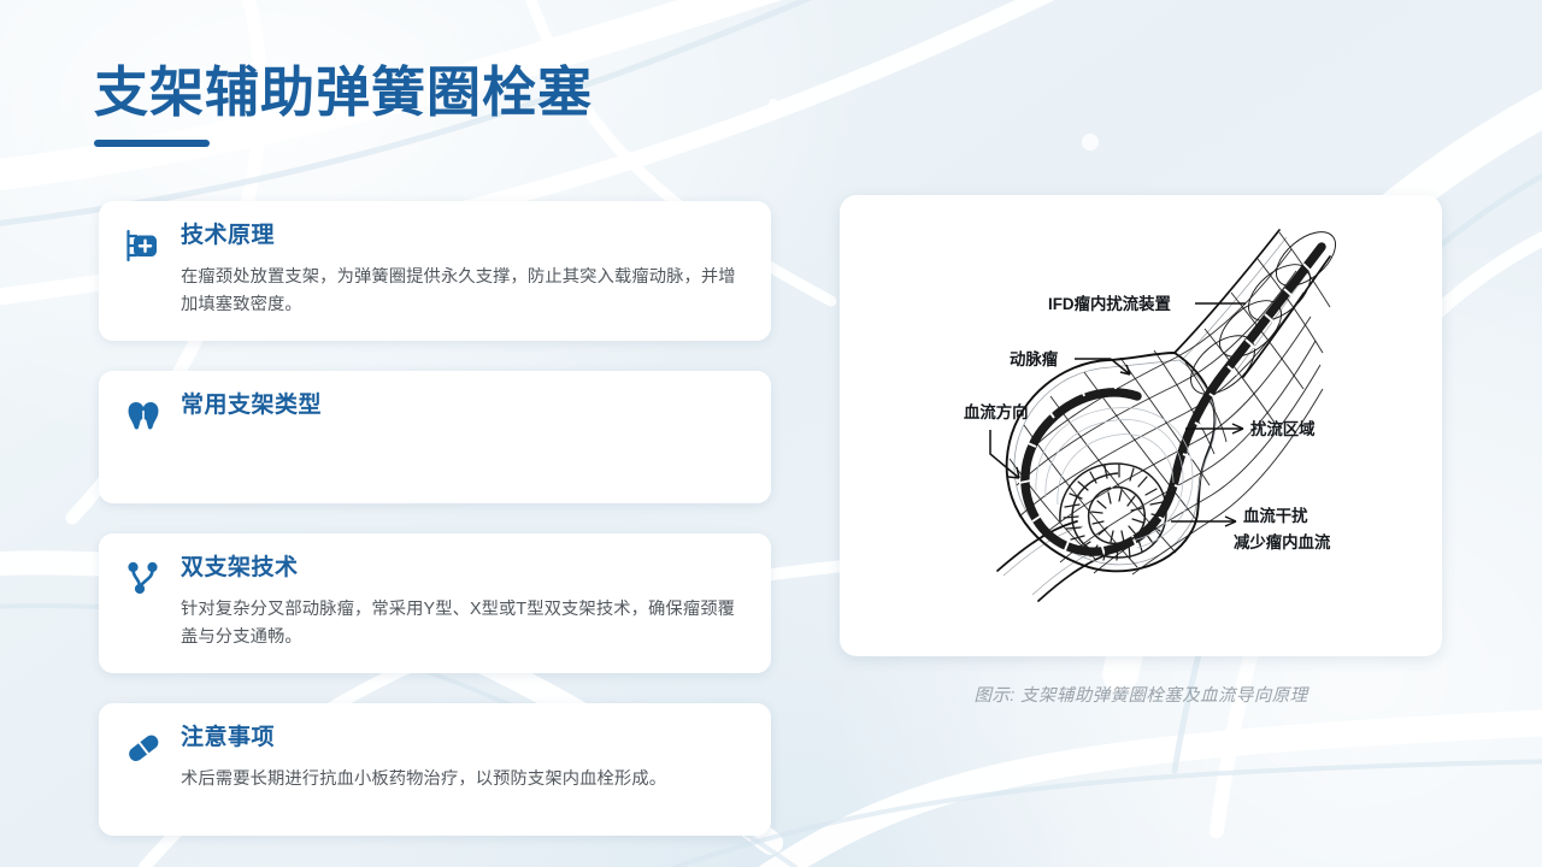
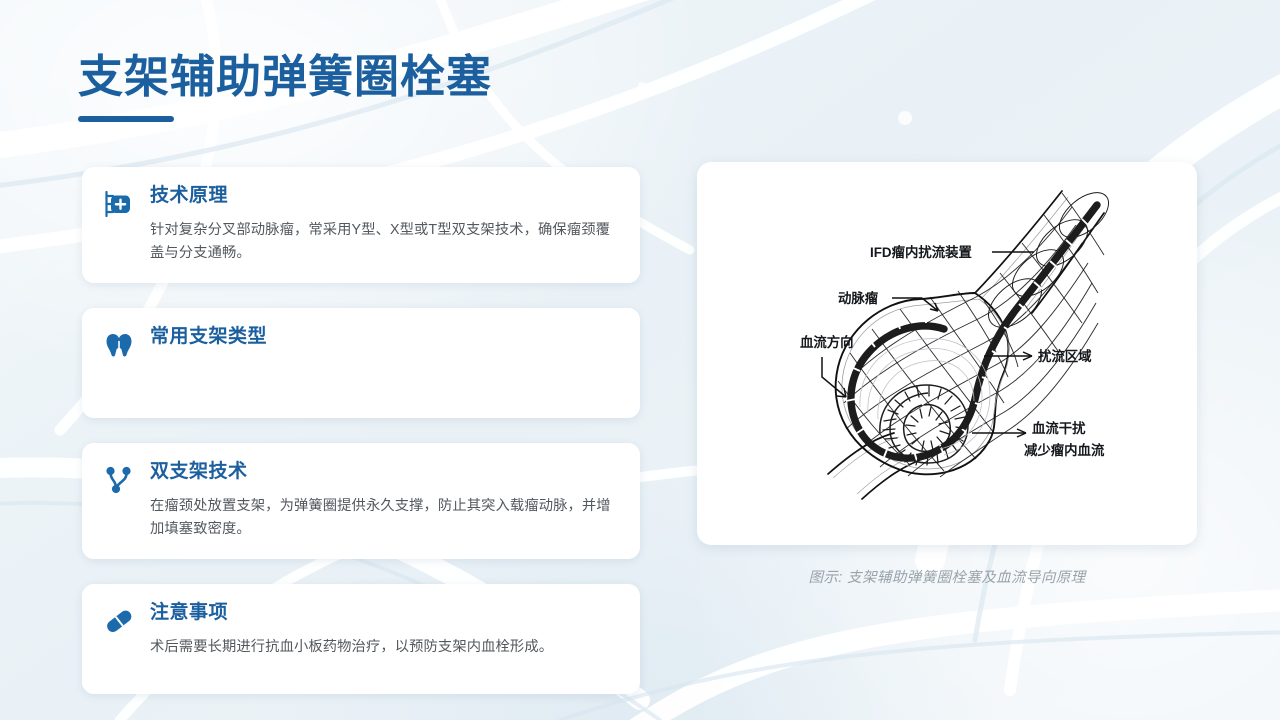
  支架辅助弹簧圈栓塞
  技术原理
- 在瘤颈处放置支架，为弹簧圈提供永久支撑，防止其突入载瘤动脉，并增加填塞致密度。
+ 针对复杂分叉部动脉瘤，常采用Y型、X型或T型双支架技术，确保瘤颈覆盖与分支通畅。
  常用支架类型
  双支架技术
- 针对复杂分叉部动脉瘤，常采用Y型、X型或T型双支架技术，确保瘤颈覆盖与分支通畅。
+ 在瘤颈处放置支架，为弹簧圈提供永久支撑，防止其突入载瘤动脉，并增加填塞致密度。
  注意事项
  术后需要长期进行抗血小板药物治疗，以预防支架内血栓形成。
  IFD瘤内扰流装置
  动脉瘤
  血流方向
  扰流区域
  血流干扰
  减少瘤内血流
  图示: 支架辅助弹簧圈栓塞及血流导向原理
